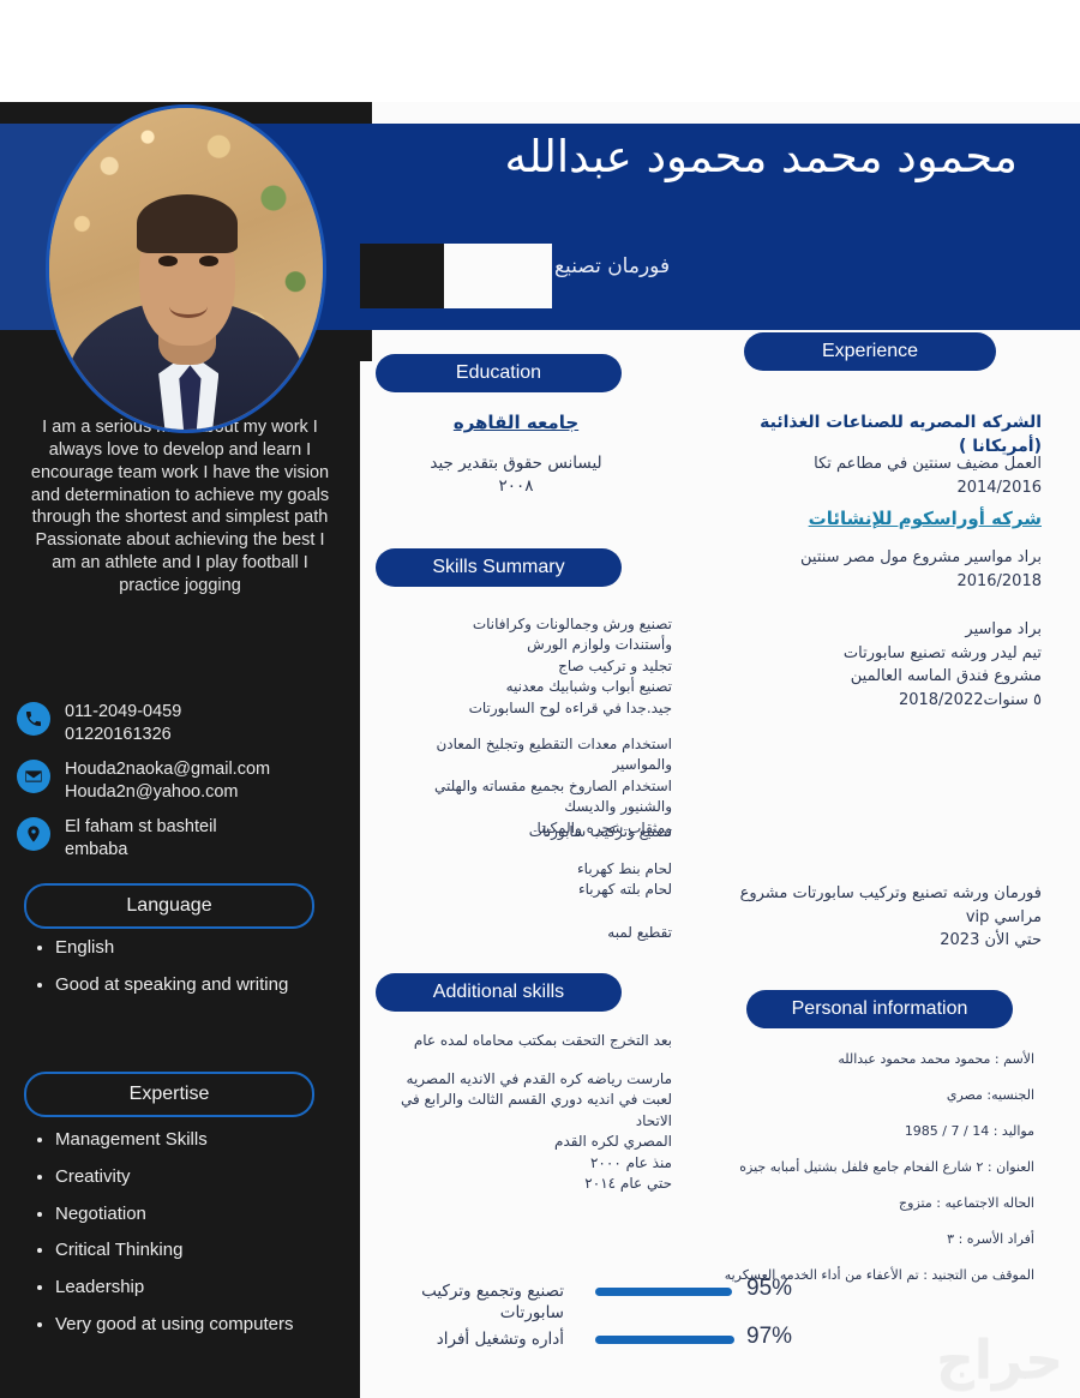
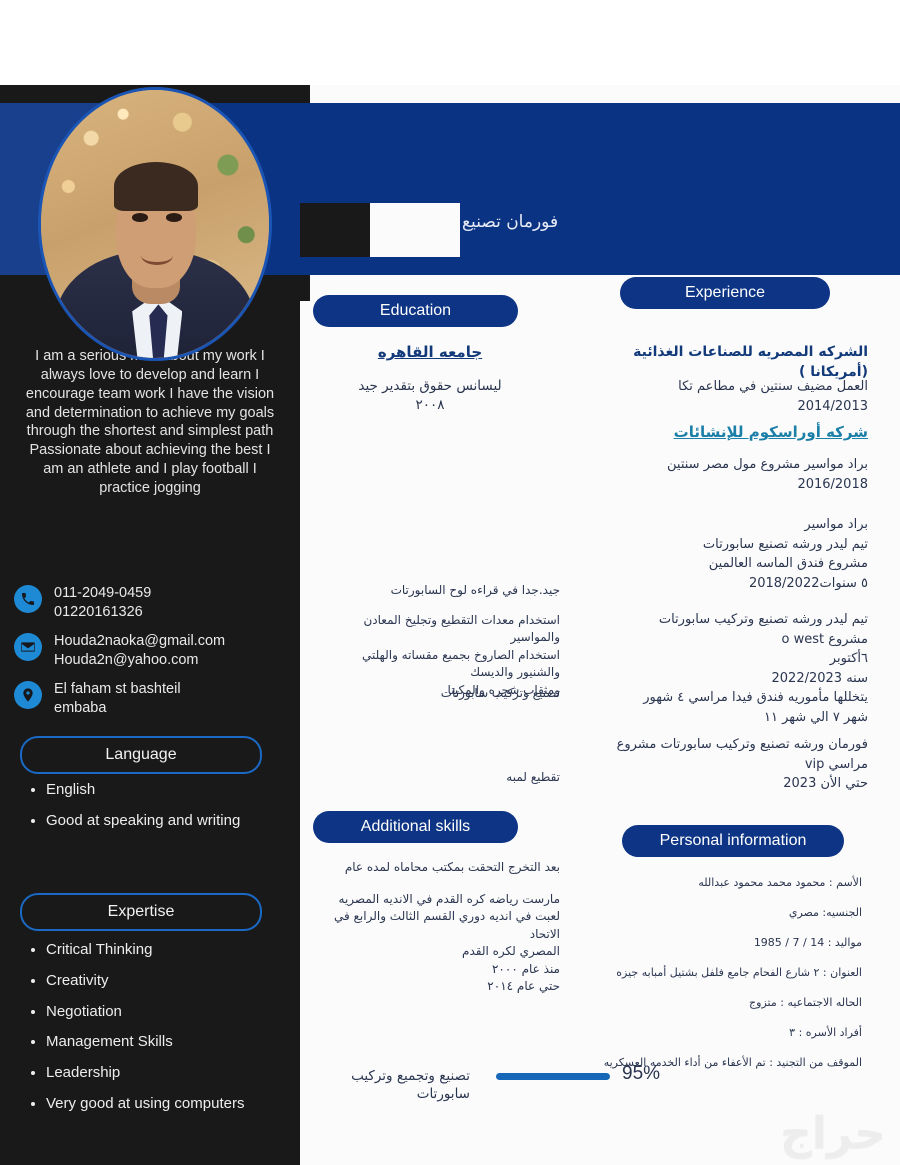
- محمود محمد محمود عبدالله
  I always love to develop and learn I encourage team work I have the vision and determination to achieve my goals through the shortest and simplest path Passionate about achieving the best I am an athlete and I play football I practice jogging
  011-2049-0459
  01220161326
  Houda2naoka@gmail.com
  Houda2n@yahoo.com
  El faham st bashteil
  embaba
  Language
  English
  Good at speaking and writing
  Expertise
- Management Skills
+ Critical Thinking
  Creativity
  Negotiation
- Critical Thinking
+ Management Skills
  Leadership
  Very good at using computers
  Education
  جامعه القاهره
  ليسانس حقوق بتقدير جيد
  ٢٠٠٨
- Skills Summary
- تصنيع ورش وجمالونات وكرافانات
- وأستندات ولوازم الورش
- تجليد و تركيب صاج
- تصنيع أبواب وشبابيك معدنيه
  جيد.جدا في قراءه لوح السابورتات
  استخدام معدات التقطيع وتجليخ المعادن والمواسير
  استخدام الصاروخ بجميع مقساته والهلتي والشنيور والديسك
  ومثقاب شجره والمكيتا
  تصنيع وتركيب سابورتات
- لحام بنط كهرباء
- لحام بلته كهرباء
  تقطيع لمبه
  Additional skills
  بعد التخرج التحقت بمكتب محاماه لمده عام
  مارست رياضه كره القدم في الانديه المصريه
  لعبت في انديه دوري القسم الثالث والرابع في الاتحاد
  المصري لكره القدم
  منذ عام ٢٠٠٠
  حتي عام ٢٠١٤
  Experience
  الشركه المصريه للصناعات الغذائية (أمريكانا )
- العمل مضيف سنتين في مطاعم تكا 2014/2016
+ العمل مضيف سنتين في مطاعم تكا 2014/2013
  شركه أوراسكوم للإنشائات
  براد مواسير مشروع مول مصر سنتين
  2016/2018
  براد مواسير
  تيم ليدر ورشه تصنيع سابورتات
  مشروع فندق الماسه العالمين
  ٥ سنوات2018/2022
+ تيم ليدر ورشه تصنيع وتركيب سابورتات
+ مشروع o west
+ ٦أكتوبر
+ سنه 2022/2023
+ يتخللها مأموريه فندق فيدا مراسي ٤ شهور
+ شهر ٧ الي شهر ١١
  فورمان ورشه تصنيع وتركيب سابورتات مشروع
  مراسي vip
  حتي الأن 2023
  Personal information
  الأسم : محمود محمد محمود عبدالله
  الجنسيه: مصري
  مواليد : 14 / 7 / 1985
  العنوان : ٢ شارع الفحام جامع فلفل بشتيل أمبابه جيزه
  الحاله الاجتماعيه : متزوج
  أفراد الأسره : ٣
  الموقف من التجنيد : تم الأعفاء من أداء الخدمه العسكريه
  تصنيع وتجميع وتركيب سابورتات
  95%
- أداره وتشغيل أفراد
- 97%
